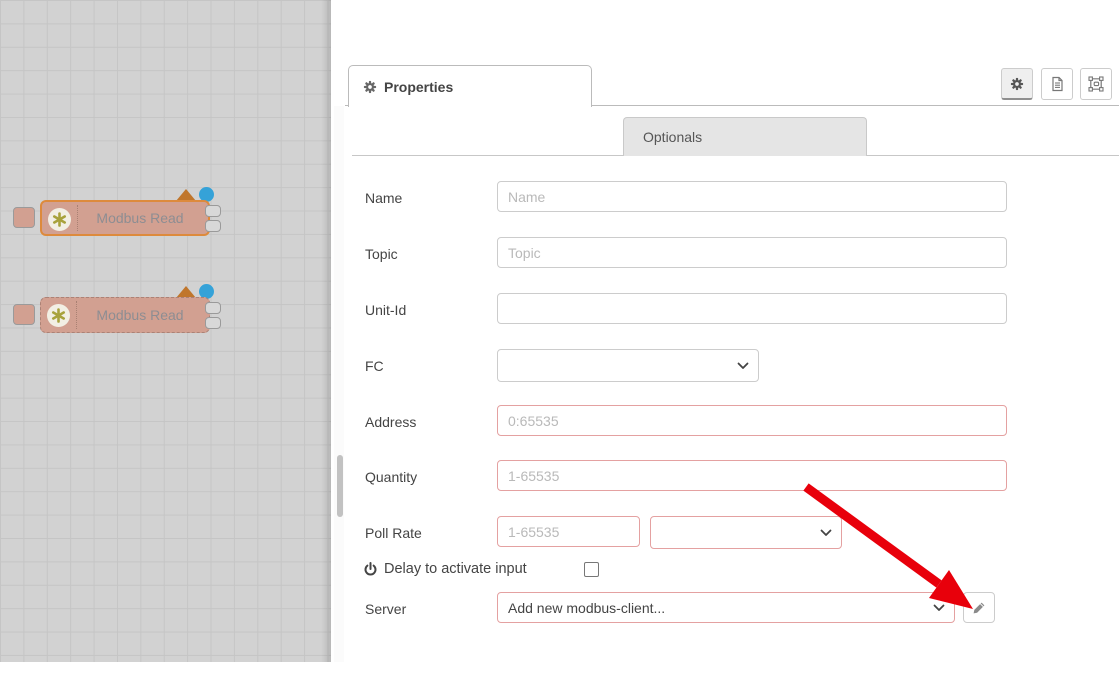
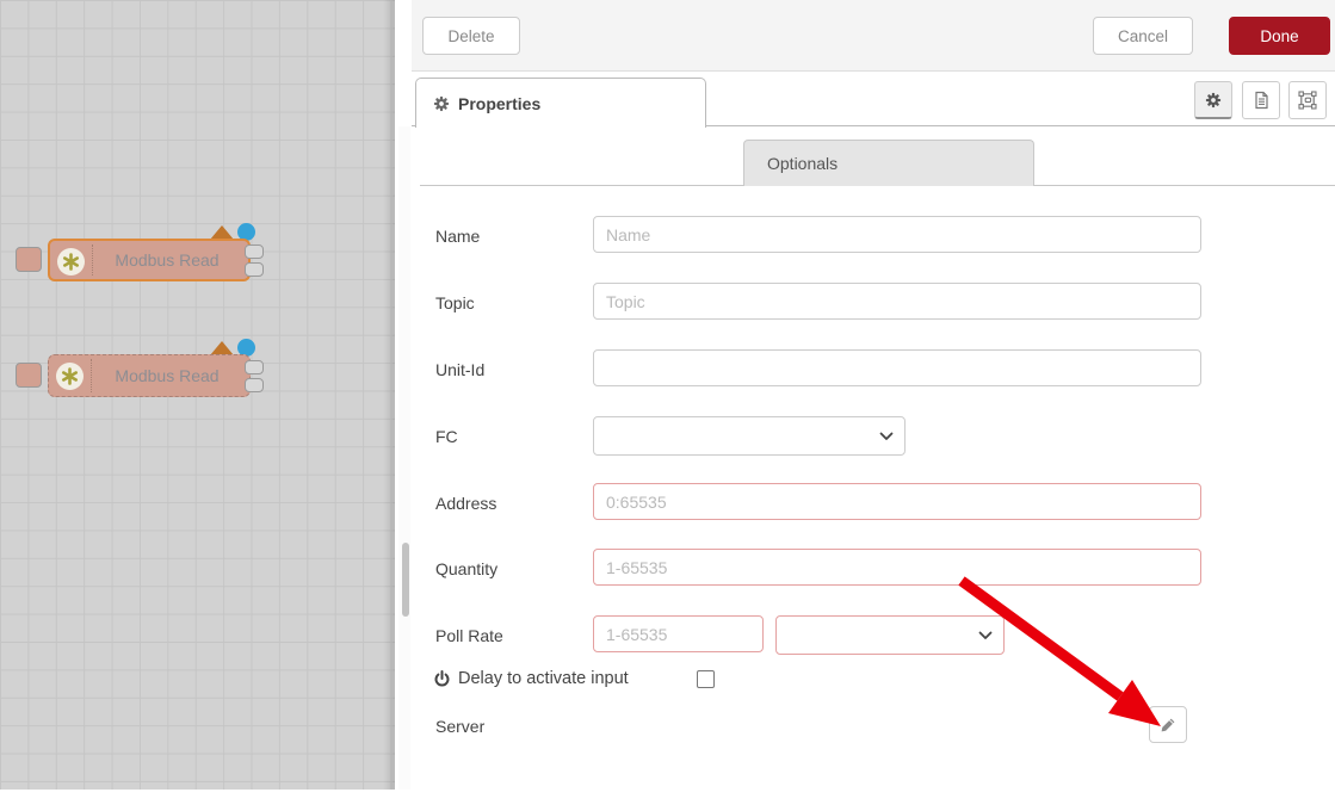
  Modbus Read
  Modbus Read
+ Delete
+ Cancel
+ Done
  Properties
  Optionals
  Name
  Name
  Topic
  Topic
  Unit-Id
  FC
  Address
  0:65535
  Quantity
  1-65535
  Poll Rate
  1-65535
  Delay to activate input
  Server
- Add new modbus-client...
